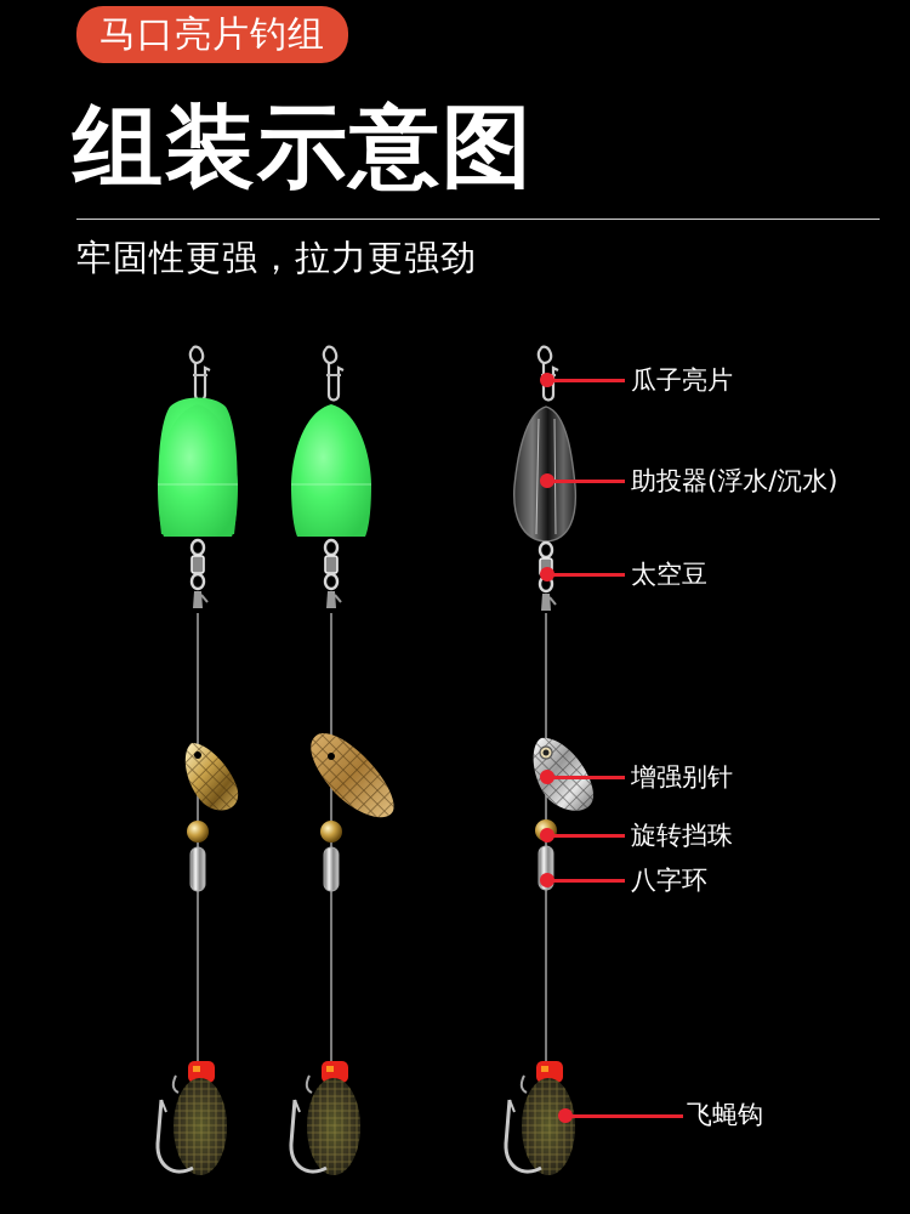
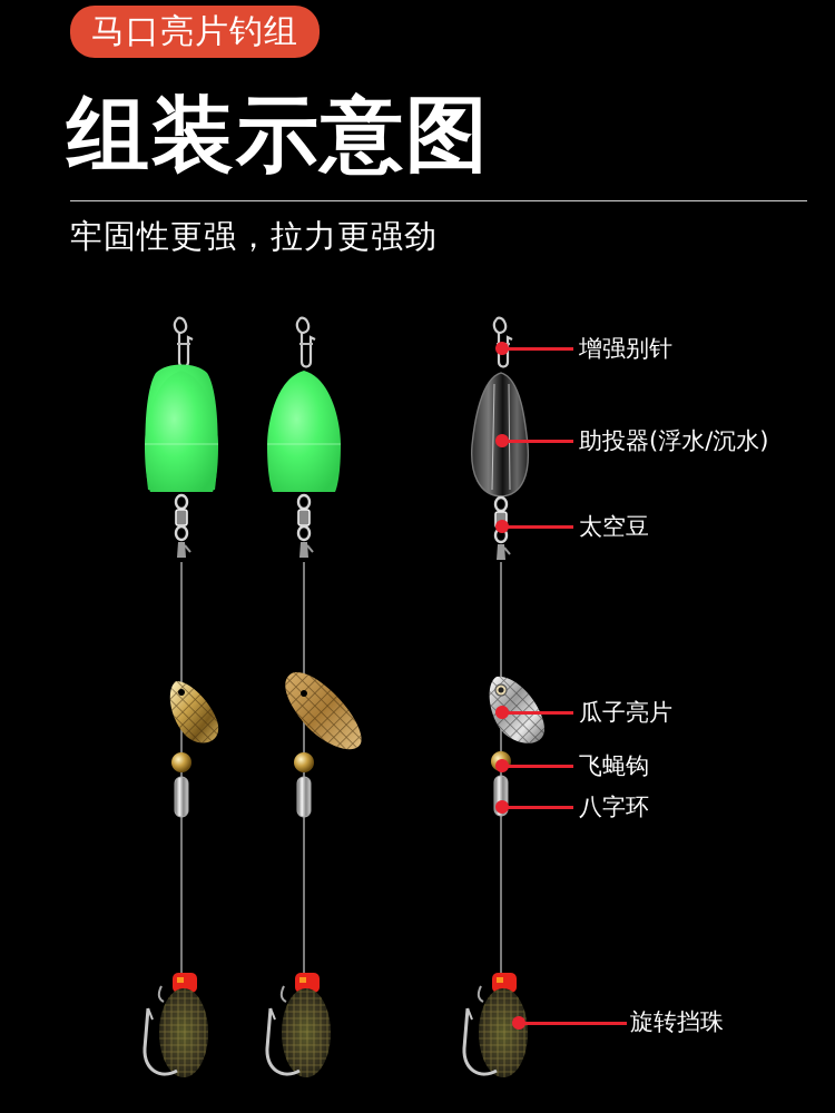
  马口亮片钓组
  组装示意图
  牢固性更强，拉力更强劲
- 瓜子亮片
+ 增强别针
  助投器(浮水/沉水)
  太空豆
- 增强别针
+ 瓜子亮片
- 旋转挡珠
+ 飞蝇钩
  八字环
- 飞蝇钩
+ 旋转挡珠
